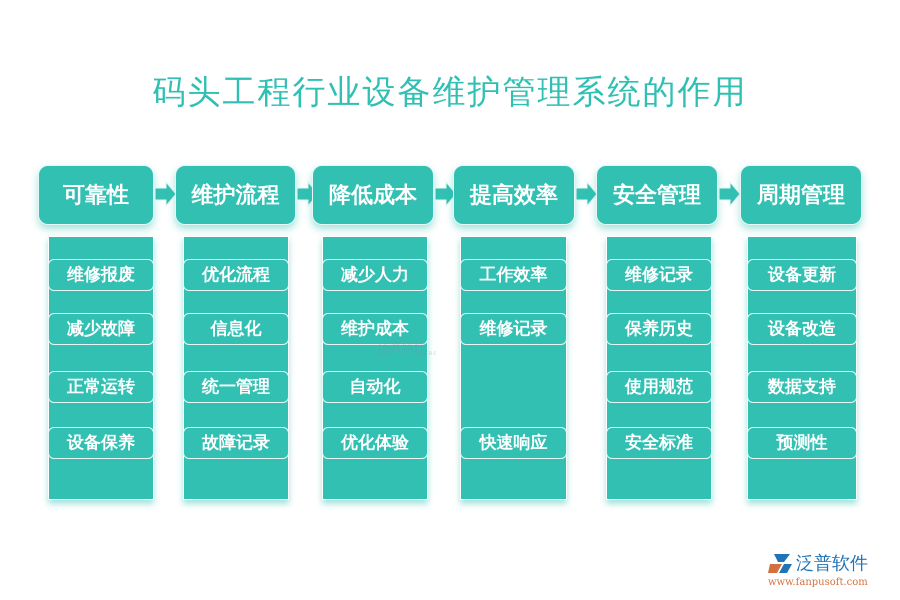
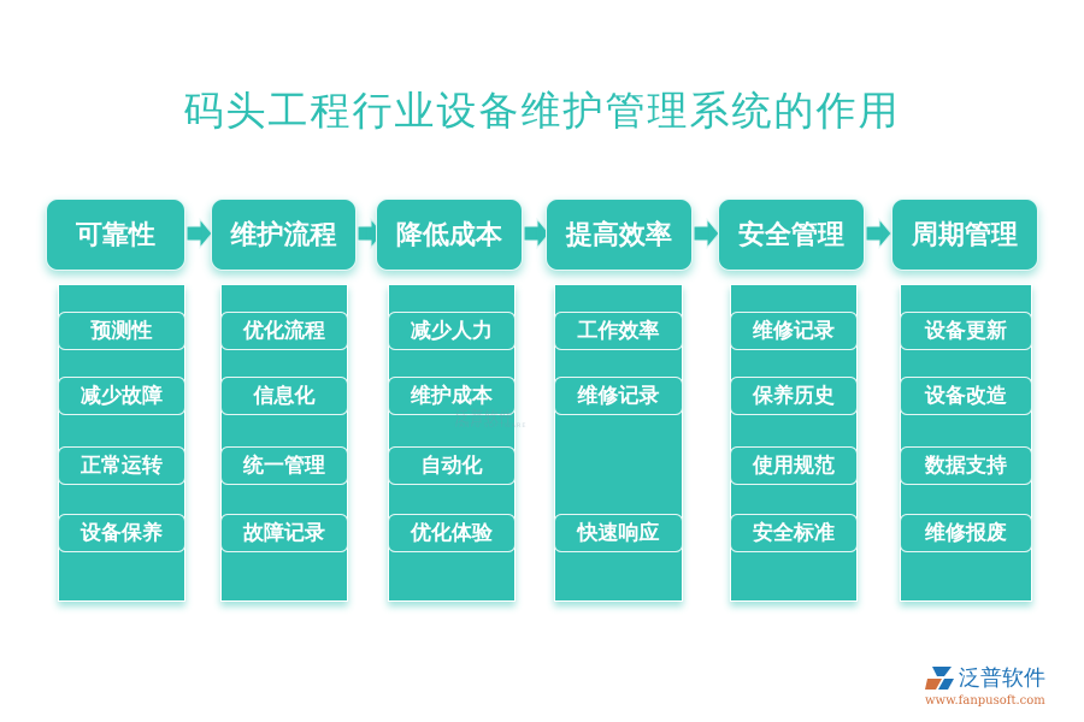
  码头工程行业设备维护管理系统的作用
  可靠性
- 维修报废
+ 预测性
  减少故障
  正常运转
  设备保养
  维护流程
  优化流程
  信息化
  统一管理
  故障记录
  降低成本
  减少人力
  维护成本
  自动化
  优化体验
  提高效率
  工作效率
  维修记录
  快速响应
  安全管理
  维修记录
  保养历史
  使用规范
  安全标准
  周期管理
  设备更新
  设备改造
  数据支持
- 预测性
+ 维修报废
  泛普软件
  泛普软件
  www.fanpusoft.com
